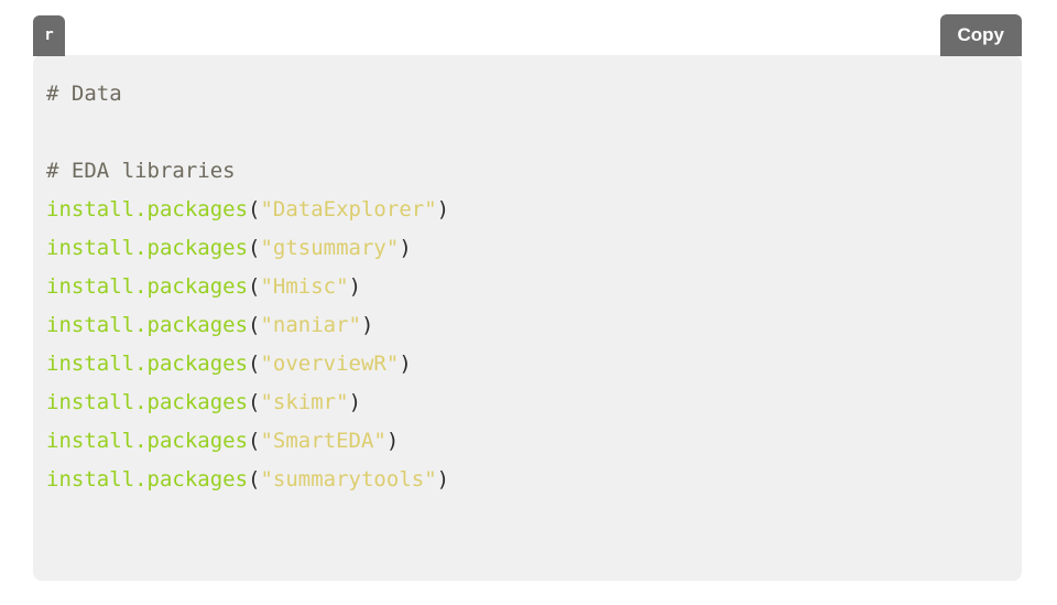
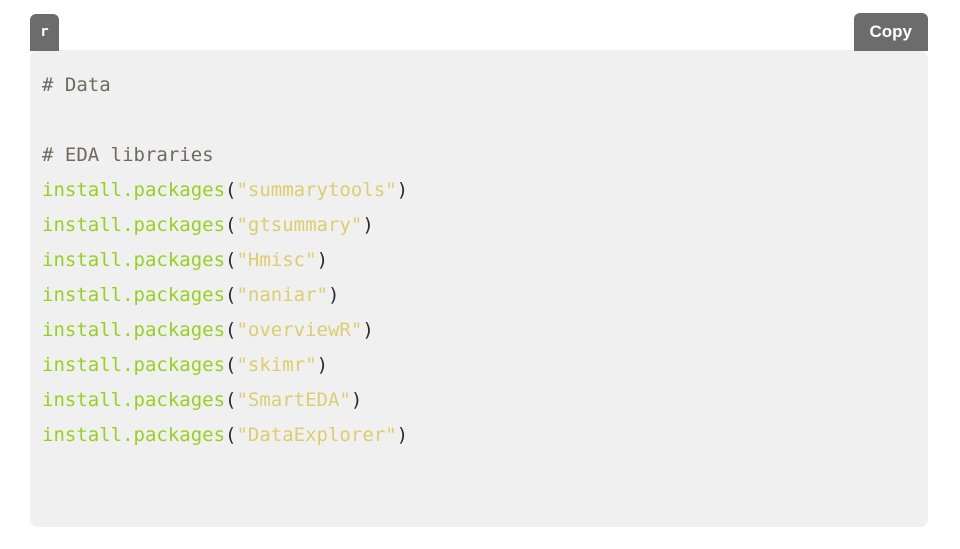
  # Data
  # EDA libraries
- install.packages("DataExplorer")
+ install.packages("summarytools")
  install.packages("gtsummary")
  install.packages("Hmisc")
  install.packages("naniar")
  install.packages("overviewR")
  install.packages("skimr")
  install.packages("SmartEDA")
- install.packages("summarytools")
+ install.packages("DataExplorer")
  r
  Copy
